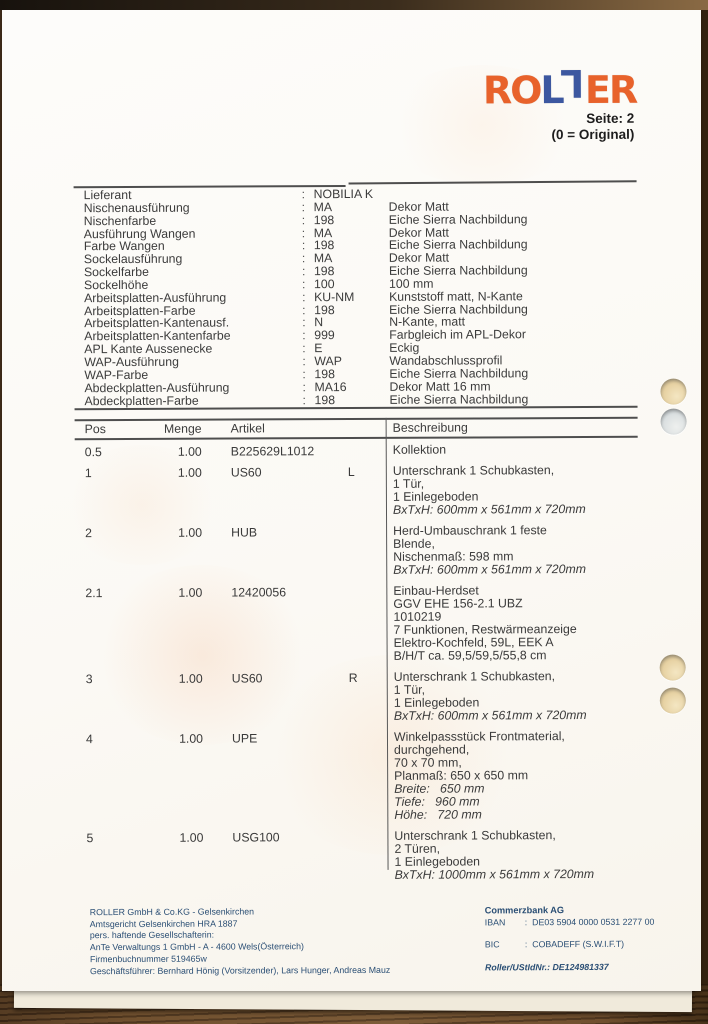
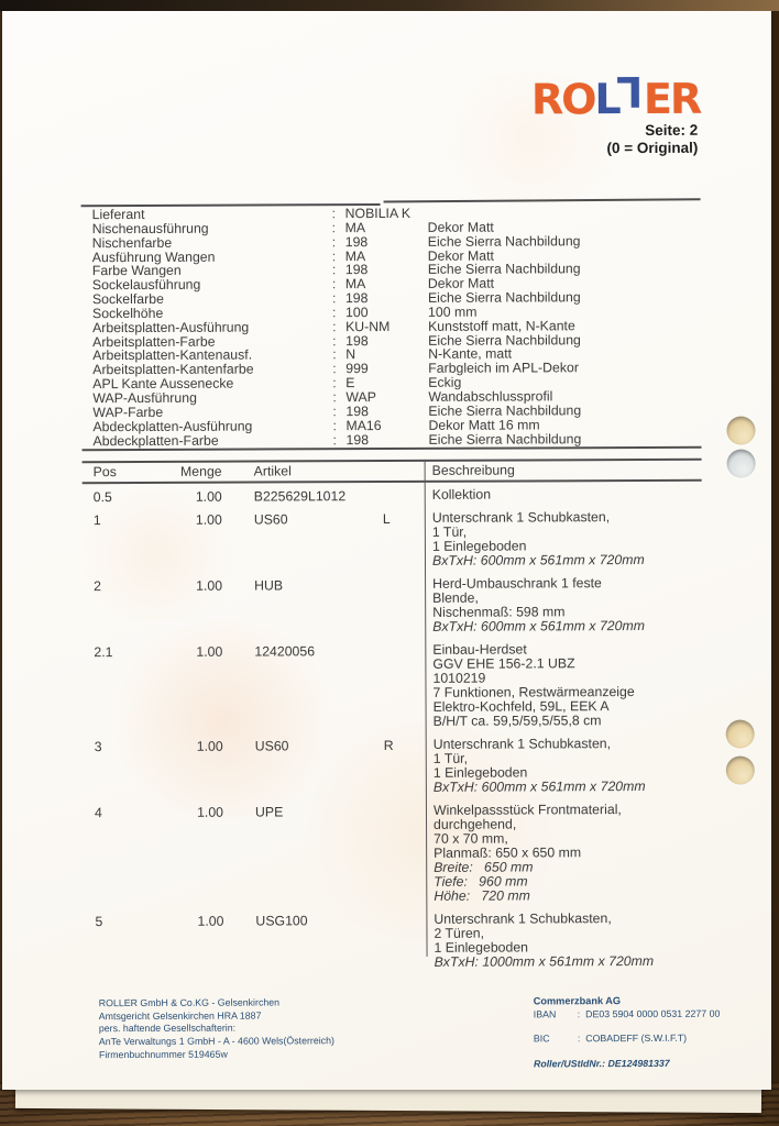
  Seite: 2
  (0 = Original)
  Lieferant
  :
  NOBILIA K
  Nischenausführung
  :
  MA
  Dekor Matt
  Nischenfarbe
  :
  198
  Eiche Sierra Nachbildung
  Ausführung Wangen
  :
  MA
  Dekor Matt
  Farbe Wangen
  :
  198
  Eiche Sierra Nachbildung
  Sockelausführung
  :
  MA
  Dekor Matt
  Sockelfarbe
  :
  198
  Eiche Sierra Nachbildung
  Sockelhöhe
  :
  100
  100 mm
  Arbeitsplatten-Ausführung
  :
  KU-NM
  Kunststoff matt, N-Kante
  Arbeitsplatten-Farbe
  :
  198
  Eiche Sierra Nachbildung
  Arbeitsplatten-Kantenausf.
  :
  N
  N-Kante, matt
  Arbeitsplatten-Kantenfarbe
  :
  999
  Farbgleich im APL-Dekor
  APL Kante Aussenecke
  :
  E
  Eckig
  WAP-Ausführung
  :
  WAP
  Wandabschlussprofil
  WAP-Farbe
  :
  198
  Eiche Sierra Nachbildung
  Abdeckplatten-Ausführung
  :
  MA16
  Dekor Matt 16 mm
  Abdeckplatten-Farbe
  :
  198
  Eiche Sierra Nachbildung
  Pos
  Menge
  Artikel
  Beschreibung
  0.5
  1.00
  B225629L1012
  Kollektion
  1
  1.00
  US60
  L
  Unterschrank 1 Schubkasten,
  1 Tür,
  1 Einlegeboden
  BxTxH: 600mm x 561mm x 720mm
  2
  1.00
  HUB
  Herd-Umbauschrank 1 feste
  Blende,
  Nischenmaß: 598 mm
  BxTxH: 600mm x 561mm x 720mm
  2.1
  1.00
  12420056
  Einbau-Herdset
  GGV EHE 156-2.1 UBZ
  1010219
  7 Funktionen, Restwärmeanzeige
  Elektro-Kochfeld, 59L, EEK A
  B/H/T ca. 59,5/59,5/55,8 cm
  3
  1.00
  US60
  R
  Unterschrank 1 Schubkasten,
  1 Tür,
  1 Einlegeboden
  BxTxH: 600mm x 561mm x 720mm
  4
  1.00
  UPE
  Winkelpassstück Frontmaterial,
  durchgehend,
  70 x 70 mm,
  Planmaß: 650 x 650 mm
  Breite: 650 mm
  Tiefe: 960 mm
  Höhe: 720 mm
  5
  1.00
  USG100
  Unterschrank 1 Schubkasten,
  2 Türen,
  1 Einlegeboden
  BxTxH: 1000mm x 561mm x 720mm
  ROLLER GmbH & Co.KG - Gelsenkirchen
  Amtsgericht Gelsenkirchen HRA 1887
  pers. haftende Gesellschafterin:
  AnTe Verwaltungs 1 GmbH - A - 4600 Wels(Österreich)
  Firmenbuchnummer 519465w
- Geschäftsführer: Bernhard Hönig (Vorsitzender), Lars Hunger, Andreas Mauz
  Commerzbank AG
  IBAN
  : DE03 5904 0000 0531 2277 00
  BIC
  : COBADEFF (S.W.I.F.T)
  Roller/UStIdNr.: DE124981337
